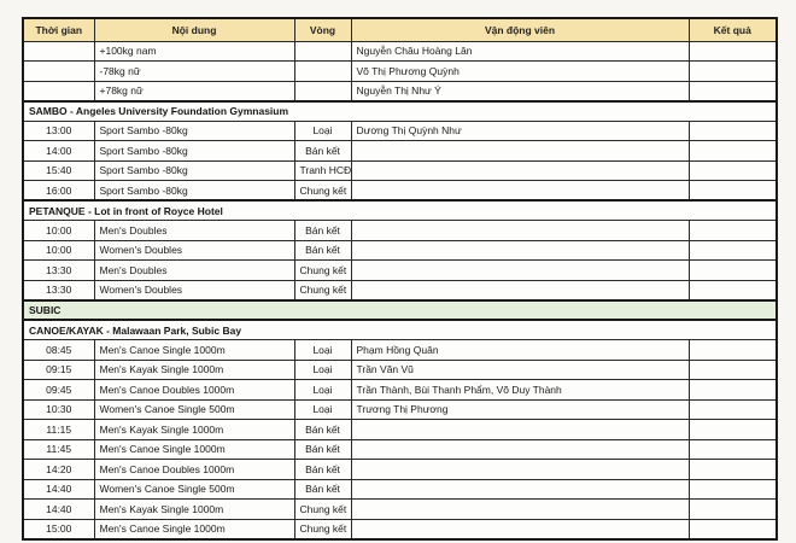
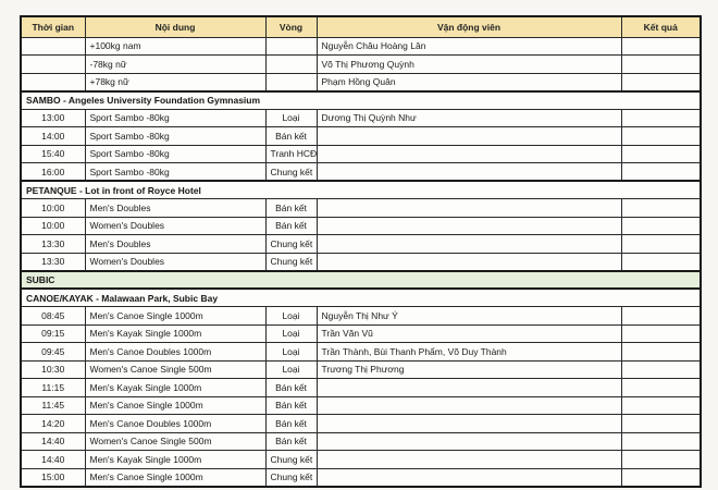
  Thời gian	Nội dung	Vòng	Vận động viên	Kết quả
  	+100kg nam		Nguyễn Châu Hoàng Lân
  	-78kg nữ		Võ Thị Phương Quỳnh
- 	+78kg nữ		Nguyễn Thị Như Ý
+ 	+78kg nữ		Phạm Hồng Quân
  SAMBO - Angeles University Foundation Gymnasium
  13:00	Sport Sambo -80kg	Loại	Dương Thị Quỳnh Như
  14:00	Sport Sambo -80kg	Bán kết
  15:40	Sport Sambo -80kg	Tranh HCĐ
  16:00	Sport Sambo -80kg	Chung kết
  PETANQUE - Lot in front of Royce Hotel
  10:00	Men's Doubles	Bán kết
  10:00	Women's Doubles	Bán kết
  13:30	Men's Doubles	Chung kết
  13:30	Women's Doubles	Chung kết
  SUBIC
  CANOE/KAYAK - Malawaan Park, Subic Bay
- 08:45	Men's Canoe Single 1000m	Loại	Phạm Hồng Quân
+ 08:45	Men's Canoe Single 1000m	Loại	Nguyễn Thị Như Ý
  09:15	Men's Kayak Single 1000m	Loại	Trần Văn Vũ
  09:45	Men's Canoe Doubles 1000m	Loại	Trần Thành, Bùi Thanh Phẩm, Võ Duy Thành
  10:30	Women's Canoe Single 500m	Loại	Trương Thị Phương
  11:15	Men's Kayak Single 1000m	Bán kết
  11:45	Men's Canoe Single 1000m	Bán kết
  14:20	Men's Canoe Doubles 1000m	Bán kết
  14:40	Women's Canoe Single 500m	Bán kết
  14:40	Men's Kayak Single 1000m	Chung kết
  15:00	Men's Canoe Single 1000m	Chung kết
